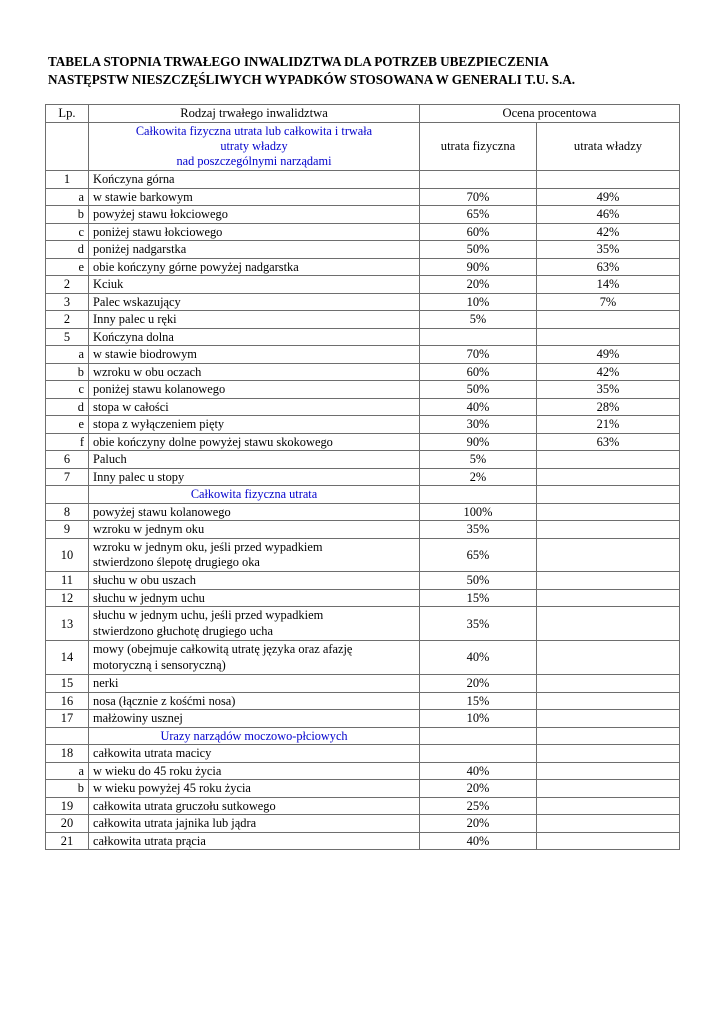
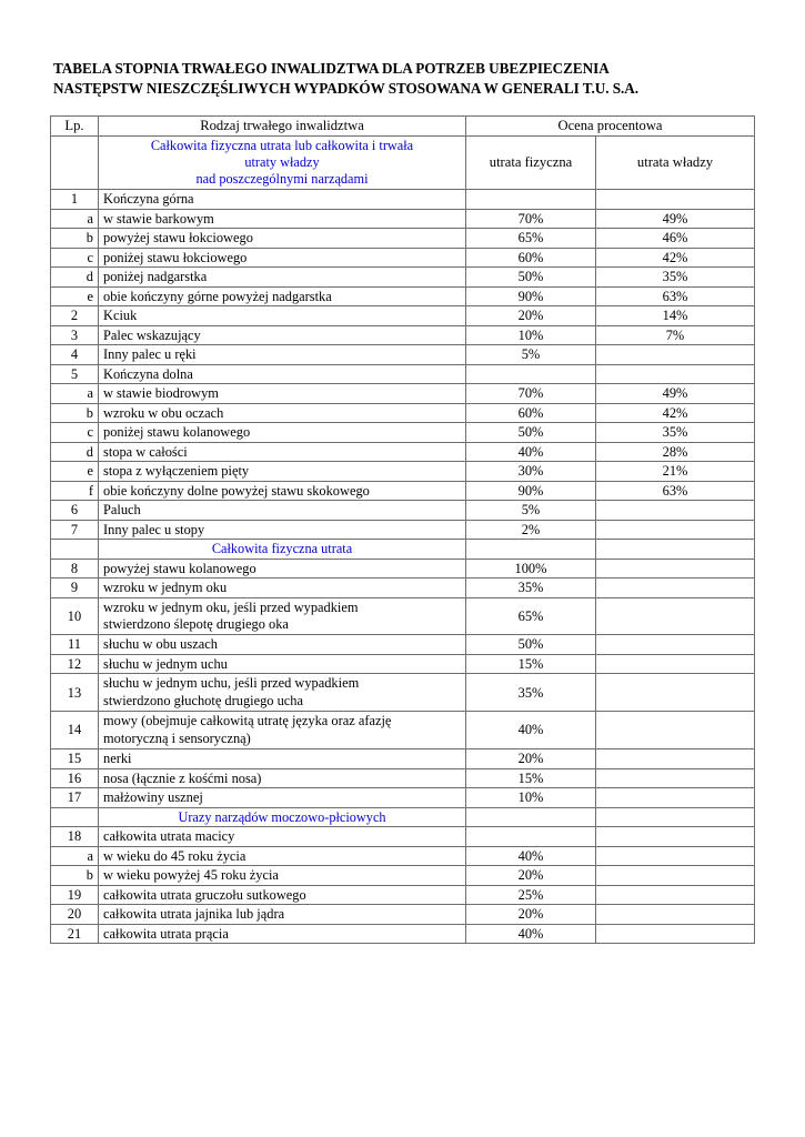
  TABELA STOPNIA TRWAŁEGO INWALIDZTWA DLA POTRZEB UBEZPIECZENIA
  NASTĘPSTW NIESZCZĘŚLIWYCH WYPADKÓW STOSOWANA W GENERALI T.U. S.A.
  Lp.	Rodzaj trwałego inwalidztwa	Ocena procentowa
  	Całkowita fizyczna utrata lub całkowita i trwałautraty władzynad poszczególnymi narządami	utrata fizyczna	utrata władzy
  1	Kończyna górna
  a	w stawie barkowym	70%	49%
  b	powyżej stawu łokciowego	65%	46%
  c	poniżej stawu łokciowego	60%	42%
  d	poniżej nadgarstka	50%	35%
  e	obie kończyny górne powyżej nadgarstka	90%	63%
  2	Kciuk	20%	14%
  3	Palec wskazujący	10%	7%
- 2	Inny palec u ręki	5%
+ 4	Inny palec u ręki	5%
  5	Kończyna dolna
  a	w stawie biodrowym	70%	49%
  b	wzroku w obu oczach	60%	42%
  c	poniżej stawu kolanowego	50%	35%
  d	stopa w całości	40%	28%
  e	stopa z wyłączeniem pięty	30%	21%
  f	obie kończyny dolne powyżej stawu skokowego	90%	63%
  6	Paluch	5%
  7	Inny palec u stopy	2%
  	Całkowita fizyczna utrata
  8	powyżej stawu kolanowego	100%
  9	wzroku w jednym oku	35%
  10	wzroku w jednym oku, jeśli przed wypadkiemstwierdzono ślepotę drugiego oka	65%
  11	słuchu w obu uszach	50%
  12	słuchu w jednym uchu	15%
  13	słuchu w jednym uchu, jeśli przed wypadkiemstwierdzono głuchotę drugiego ucha	35%
  14	mowy (obejmuje całkowitą utratę języka oraz afazjęmotoryczną i sensoryczną)	40%
  15	nerki	20%
  16	nosa (łącznie z kośćmi nosa)	15%
  17	małżowiny usznej	10%
  	Urazy narządów moczowo-płciowych
  18	całkowita utrata macicy
  a	w wieku do 45 roku życia	40%
  b	w wieku powyżej 45 roku życia	20%
  19	całkowita utrata gruczołu sutkowego	25%
  20	całkowita utrata jajnika lub jądra	20%
  21	całkowita utrata prącia	40%
